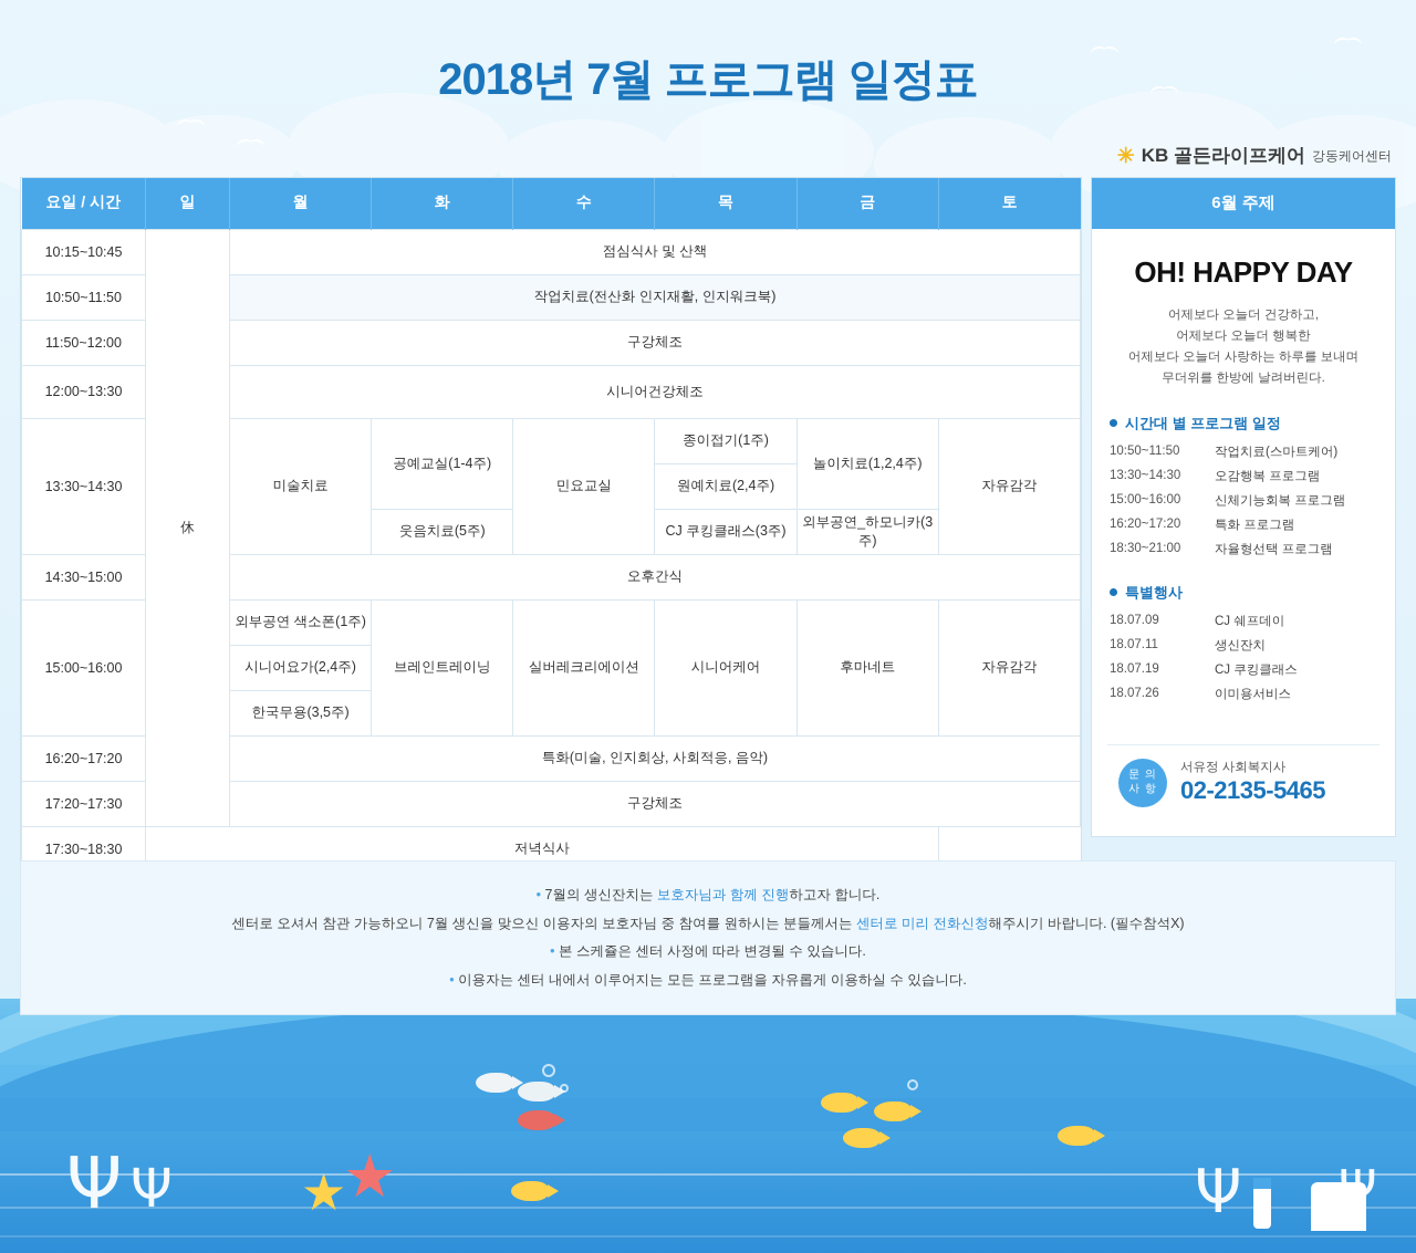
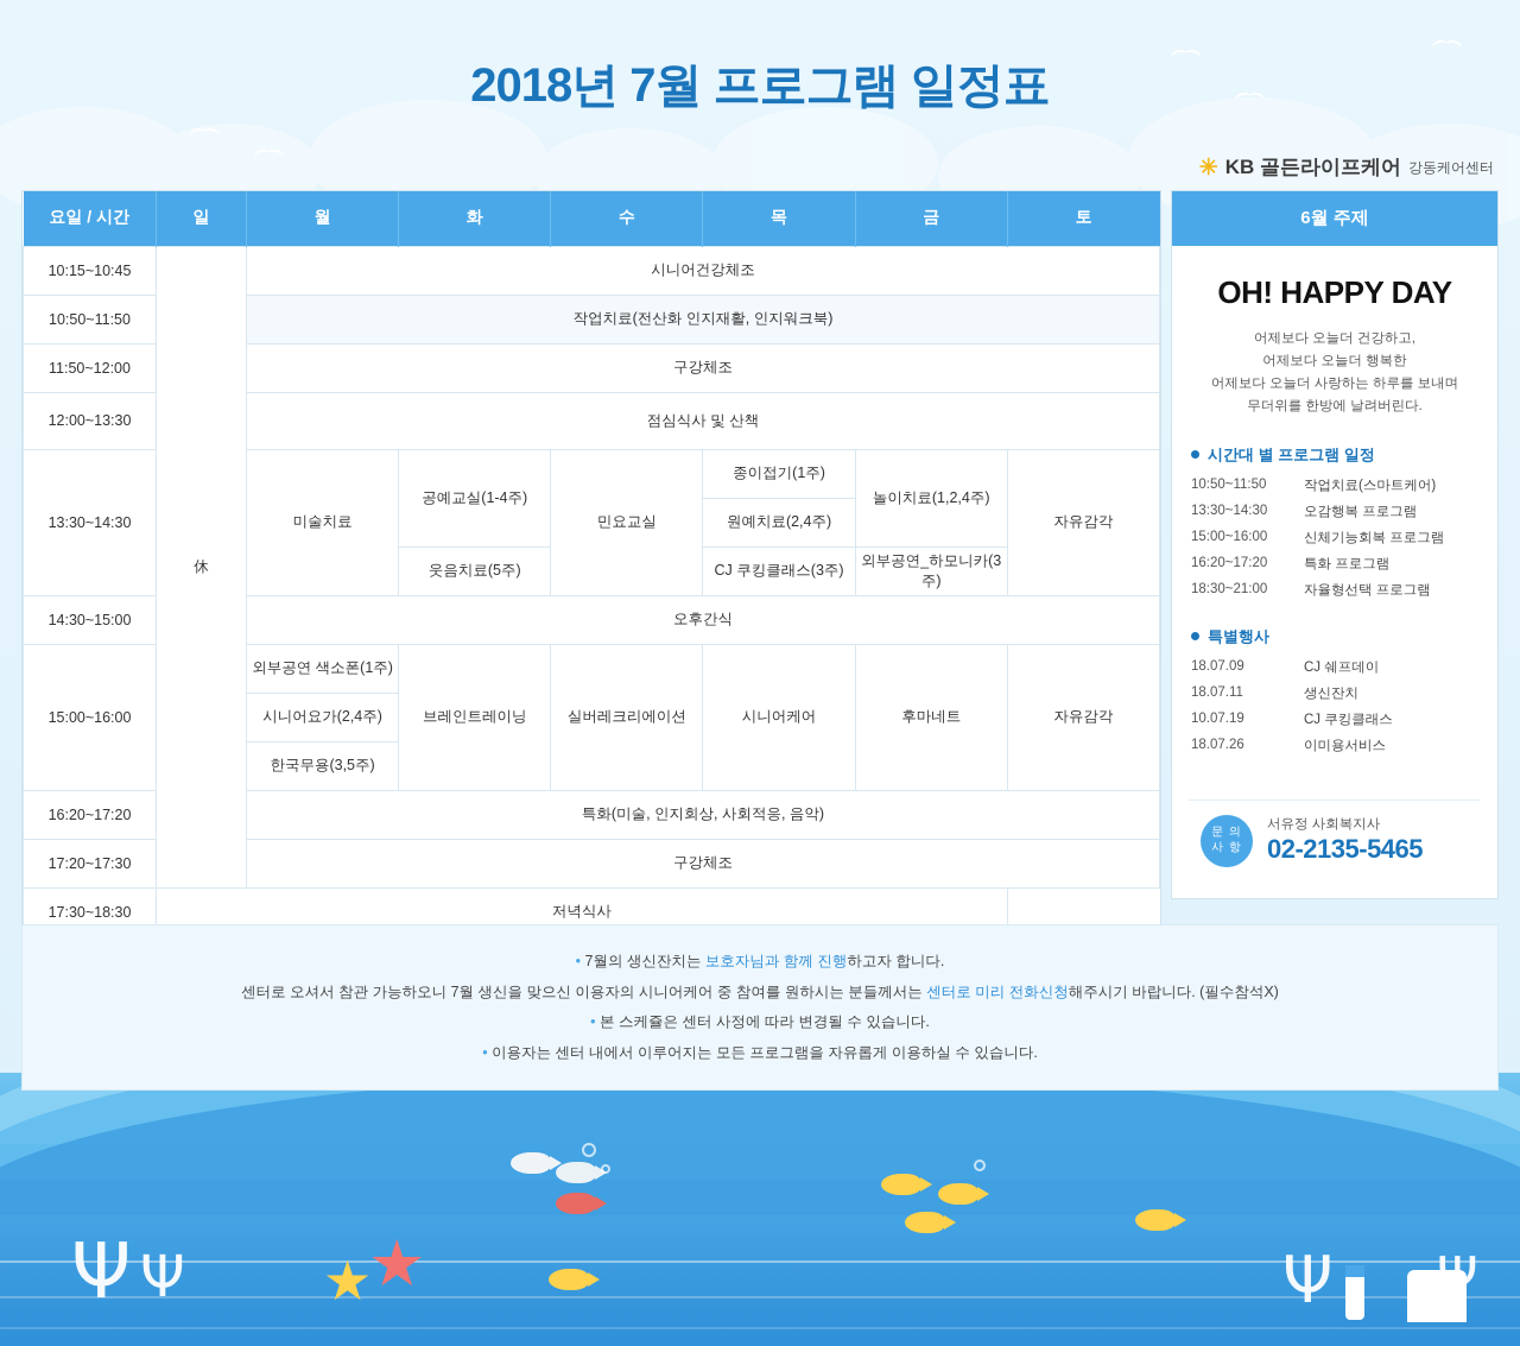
  Ψ
  Ψ
  Ψ
  ★
  ★
  2018년 7월 프로그램 일정표
  ✳
  KB 골든라이프케어
  강동케어센터
  요일 / 시간	일	월	화	수	목	금	토
- 10:15~10:45	休	점심식사 및 산책
+ 10:15~10:45	休	시니어건강체조
  10:50~11:50	작업치료(전산화 인지재활, 인지워크북)
  11:50~12:00	구강체조
- 12:00~13:30	시니어건강체조
+ 12:00~13:30	점심식사 및 산책
  13:30~14:30	미술치료	공예교실(1-4주)	민요교실	종이접기(1주)	놀이치료(1,2,4주)	자유감각
  원예치료(2,4주)
  웃음치료(5주)	CJ 쿠킹클래스(3주)	외부공연_하모니카(3주)
  14:30~15:00	오후간식
  15:00~16:00	외부공연 색소폰(1주)	브레인트레이닝	실버레크리에이션	시니어케어	후마네트	자유감각
  시니어요가(2,4주)
  한국무용(3,5주)
  16:20~17:20	특화(미술, 인지회상, 사회적응, 음악)
  17:20~17:30	구강체조
  17:30~18:30	저녁식사
  6월 주제
  OH! HAPPY DAY
  어제보다 오늘더 건강하고,
  어제보다 오늘더 행복한
  어제보다 오늘더 사랑하는 하루를 보내며
  무더위를 한방에 날려버린다.
  시간대 별 프로그램 일정
  10:50~11:50
  작업치료(스마트케어)
  13:30~14:30
  오감행복 프로그램
  15:00~16:00
  신체기능회복 프로그램
  16:20~17:20
  특화 프로그램
  18:30~21:00
  자율형선택 프로그램
  특별행사
  18.07.09
  CJ 쉐프데이
  18.07.11
  생신잔치
- 18.07.19
+ 10.07.19
  CJ 쿠킹클래스
  18.07.26
  이미용서비스
  문 의
  사 항
  서유정 사회복지사
  02-2135-5465
  7월의 생신잔치는 보호자님과 함께 진행하고자 합니다.
- 센터로 오셔서 참관 가능하오니 7월 생신을 맞으신 이용자의 보호자님 중 참여를 원하시는 분들께서는 센터로 미리 전화신청해주시기 바랍니다. (필수참석X)
+ 센터로 오셔서 참관 가능하오니 7월 생신을 맞으신 이용자의 시니어케어 중 참여를 원하시는 분들께서는 센터로 미리 전화신청해주시기 바랍니다. (필수참석X)
  본 스케쥴은 센터 사정에 따라 변경될 수 있습니다.
  이용자는 센터 내에서 이루어지는 모든 프로그램을 자유롭게 이용하실 수 있습니다.
